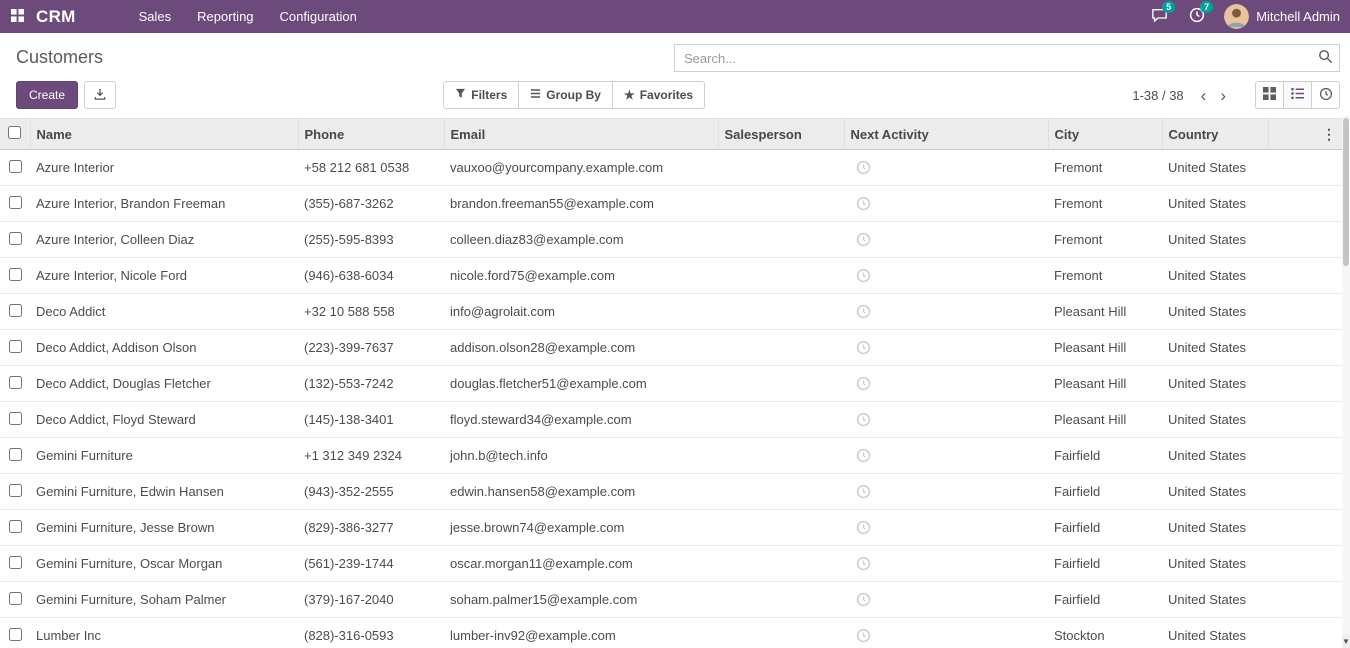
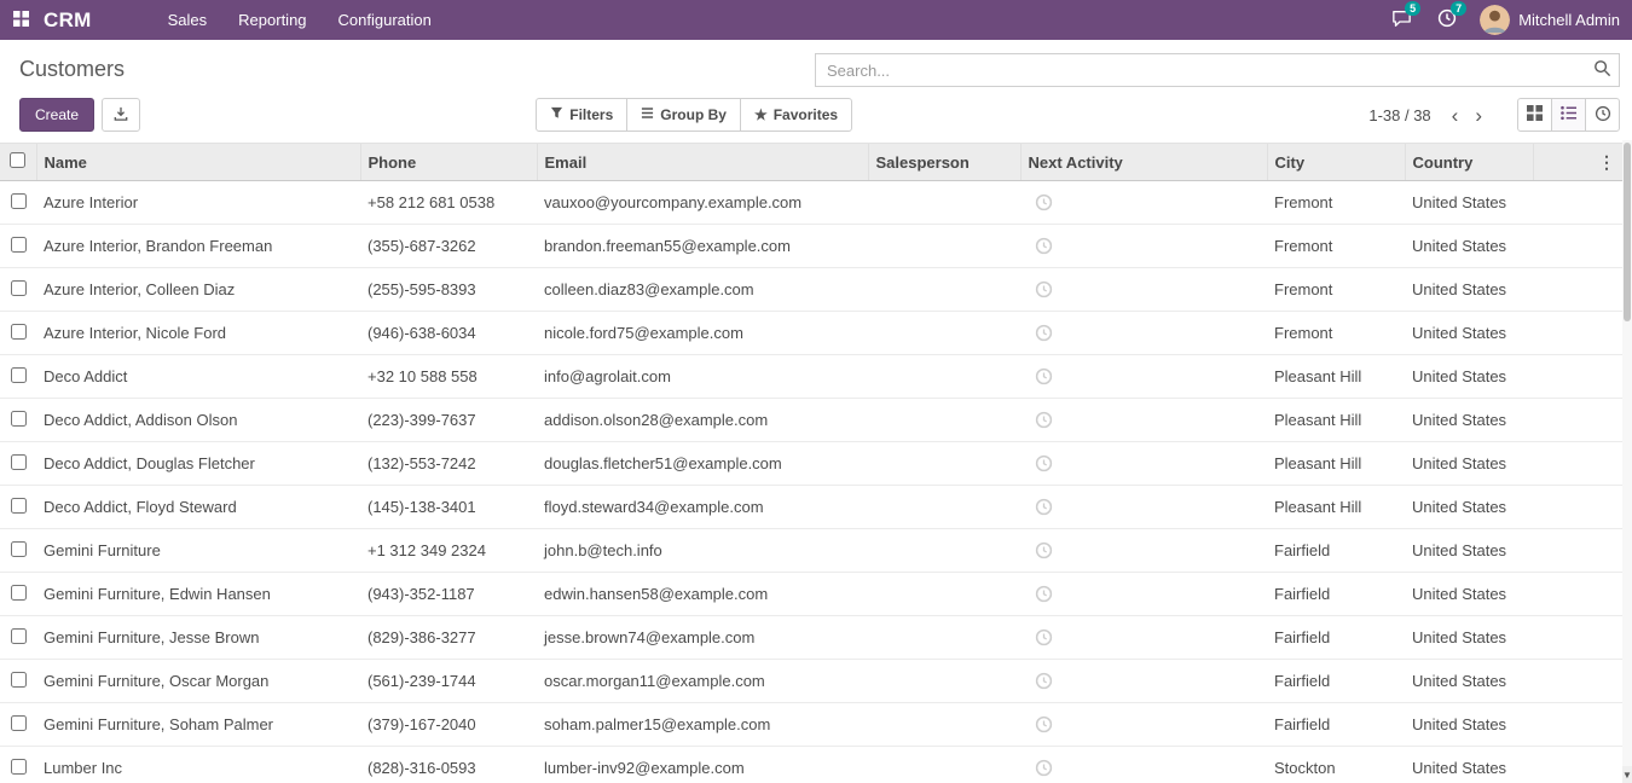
  CRM
  Sales
  Reporting
  Configuration
  5
  7
  Mitchell Admin
  Customers
  Search...
  Create
  Filters
  Group By
  ★
  Favorites
  1-38 / 38
  ‹
  ›
  	Name	Phone	Email	Salesperson	Next Activity	City	Country	⋮
  	Azure Interior	+58 212 681 0538	vauxoo@yourcompany.example.com			Fremont	United States
  	Azure Interior, Brandon Freeman	(355)-687-3262	brandon.freeman55@example.com			Fremont	United States
  	Azure Interior, Colleen Diaz	(255)-595-8393	colleen.diaz83@example.com			Fremont	United States
  	Azure Interior, Nicole Ford	(946)-638-6034	nicole.ford75@example.com			Fremont	United States
  	Deco Addict	+32 10 588 558	info@agrolait.com			Pleasant Hill	United States
  	Deco Addict, Addison Olson	(223)-399-7637	addison.olson28@example.com			Pleasant Hill	United States
  	Deco Addict, Douglas Fletcher	(132)-553-7242	douglas.fletcher51@example.com			Pleasant Hill	United States
  	Deco Addict, Floyd Steward	(145)-138-3401	floyd.steward34@example.com			Pleasant Hill	United States
  	Gemini Furniture	+1 312 349 2324	john.b@tech.info			Fairfield	United States
- 	Gemini Furniture, Edwin Hansen	(943)-352-2555	edwin.hansen58@example.com			Fairfield	United States
+ 	Gemini Furniture, Edwin Hansen	(943)-352-1187	edwin.hansen58@example.com			Fairfield	United States
  	Gemini Furniture, Jesse Brown	(829)-386-3277	jesse.brown74@example.com			Fairfield	United States
  	Gemini Furniture, Oscar Morgan	(561)-239-1744	oscar.morgan11@example.com			Fairfield	United States
  	Gemini Furniture, Soham Palmer	(379)-167-2040	soham.palmer15@example.com			Fairfield	United States
  	Lumber Inc	(828)-316-0593	lumber-inv92@example.com			Stockton	United States
  ▼
